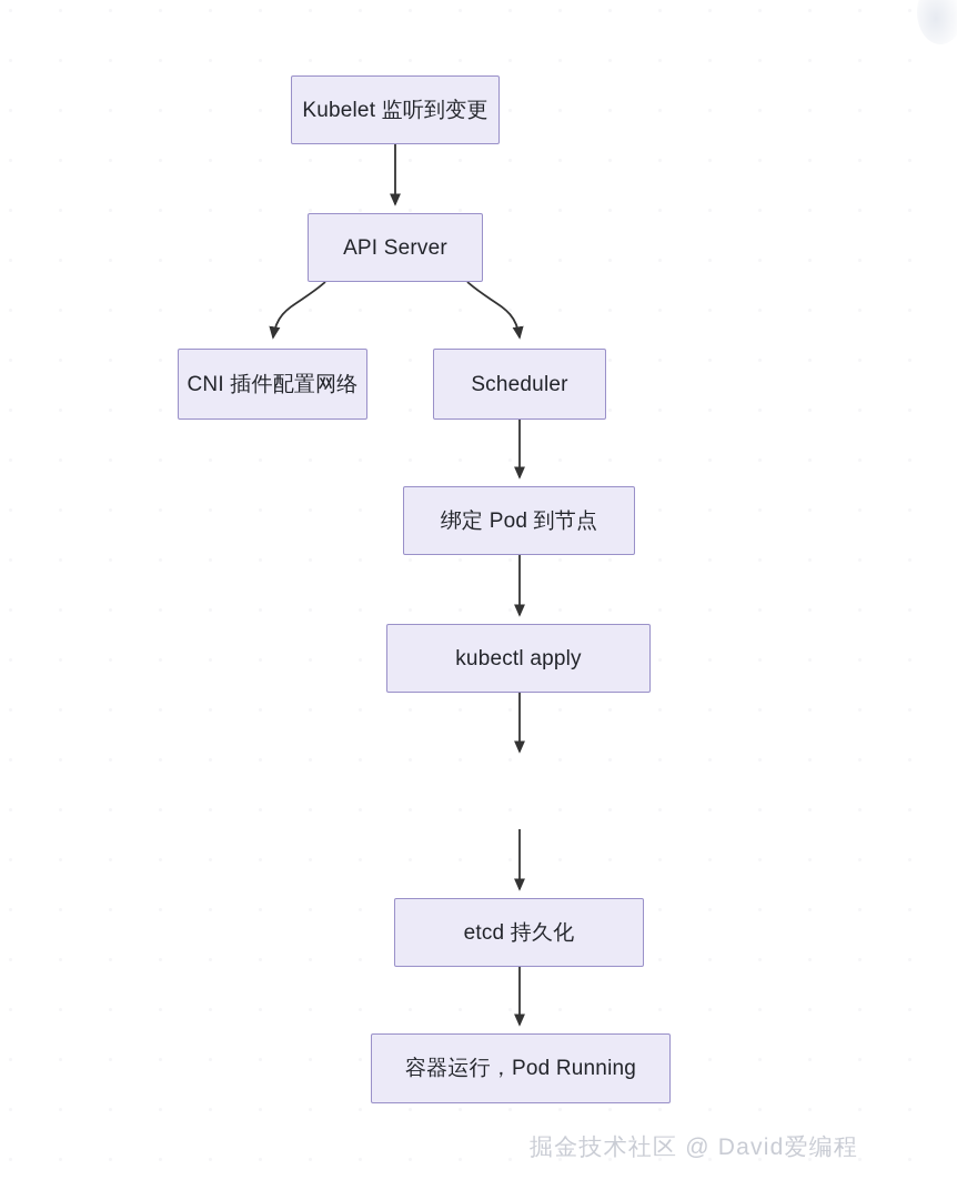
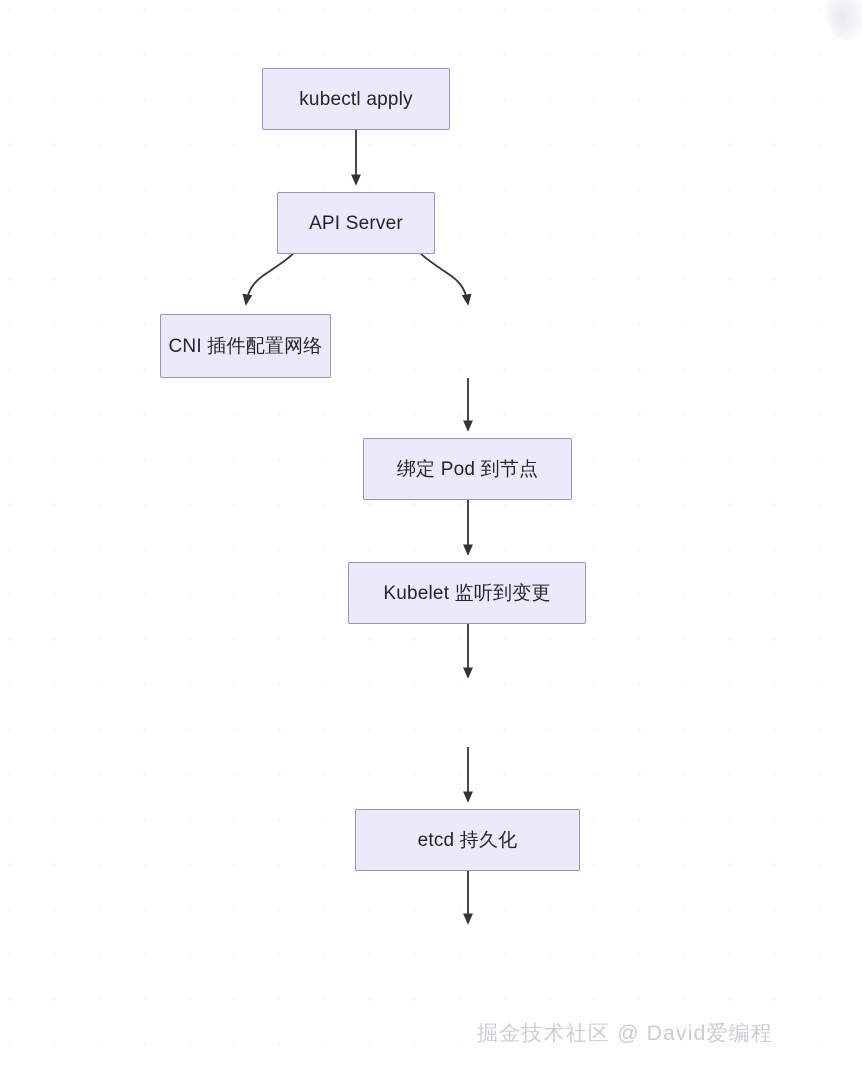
- Kubelet 监听到变更
+ kubectl apply
  API Server
  CNI 插件配置网络
- Scheduler
  绑定 Pod 到节点
- kubectl apply
+ Kubelet 监听到变更
  etcd 持久化
- 容器运行，Pod Running
  掘金技术社区 @ David爱编程
